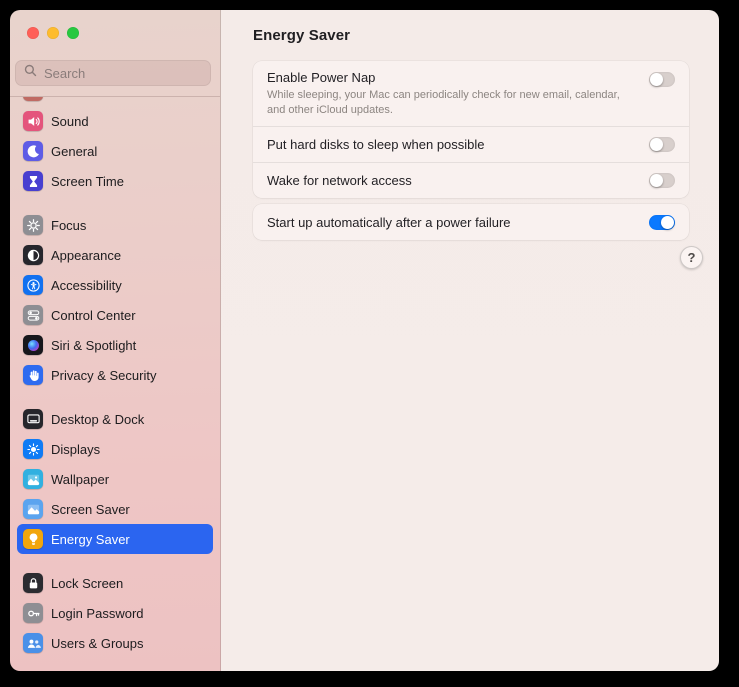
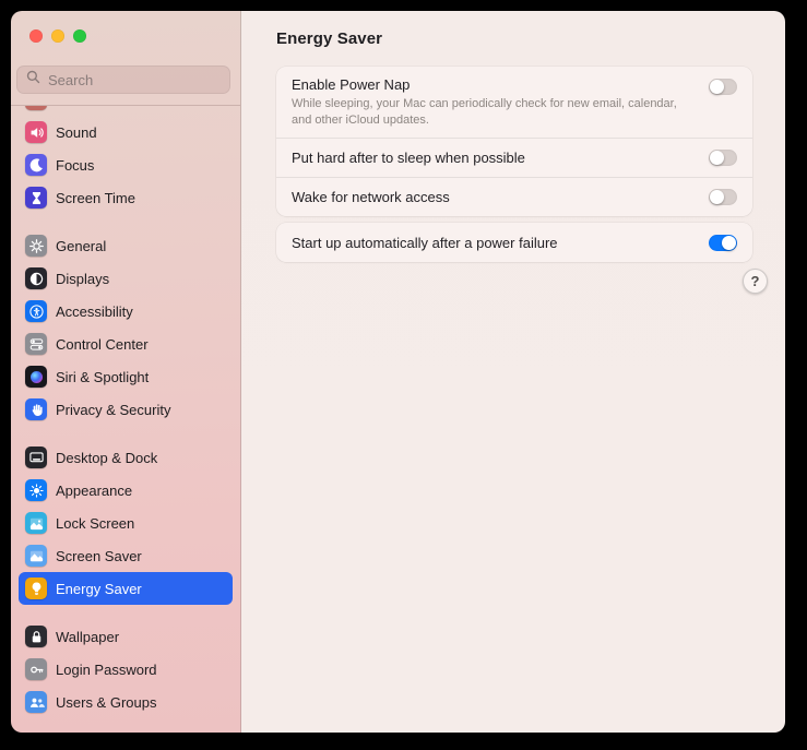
  Search
  Sound
- General
+ Focus
  Screen Time
- Focus
+ General
- Appearance
+ Displays
  Accessibility
  Control Center
  Siri & Spotlight
  Privacy & Security
  Desktop & Dock
- Displays
+ Appearance
- Wallpaper
+ Lock Screen
  Screen Saver
  Energy Saver
- Lock Screen
+ Wallpaper
  Login Password
  Users & Groups
  Energy Saver
  Enable Power Nap
  While sleeping, your Mac can periodically check for new email, calendar, and other iCloud updates.
- Put hard disks to sleep when possible
+ Put hard after to sleep when possible
  Wake for network access
  Start up automatically after a power failure
  ?
